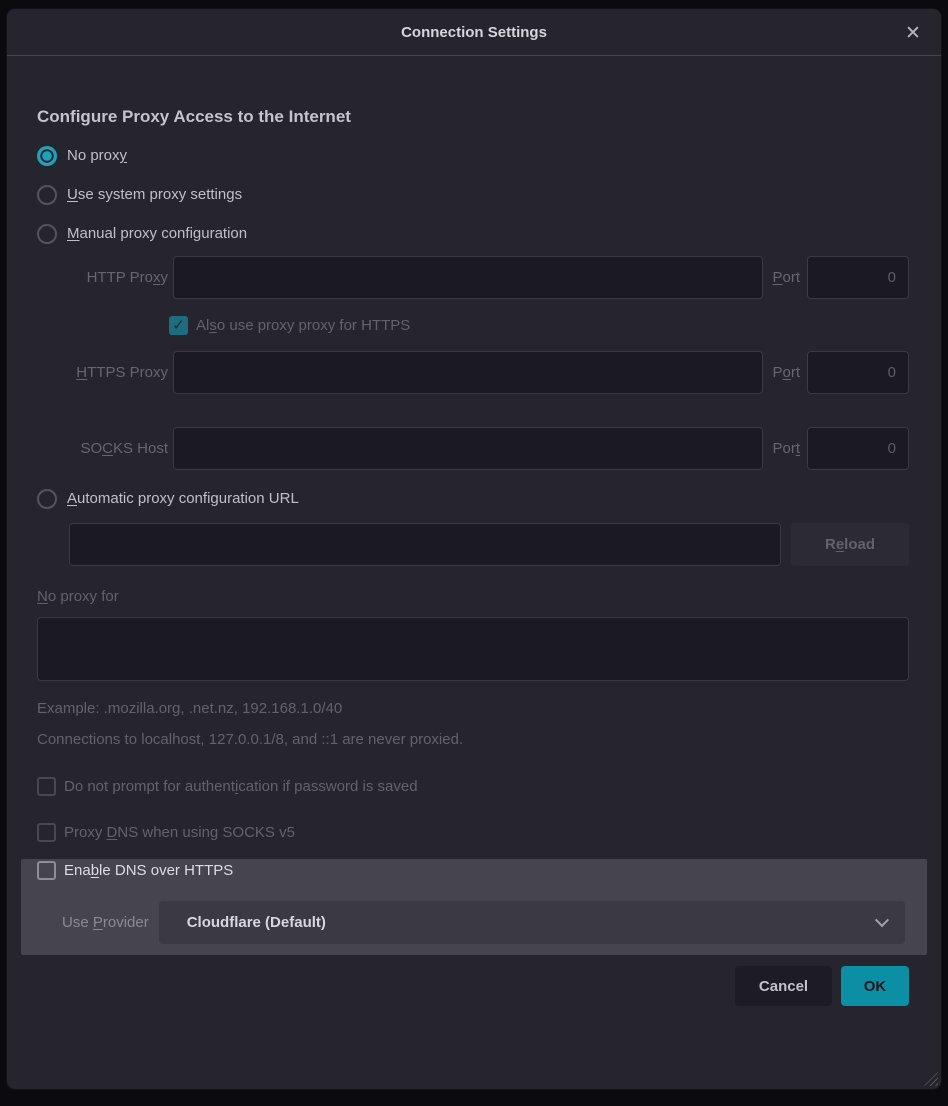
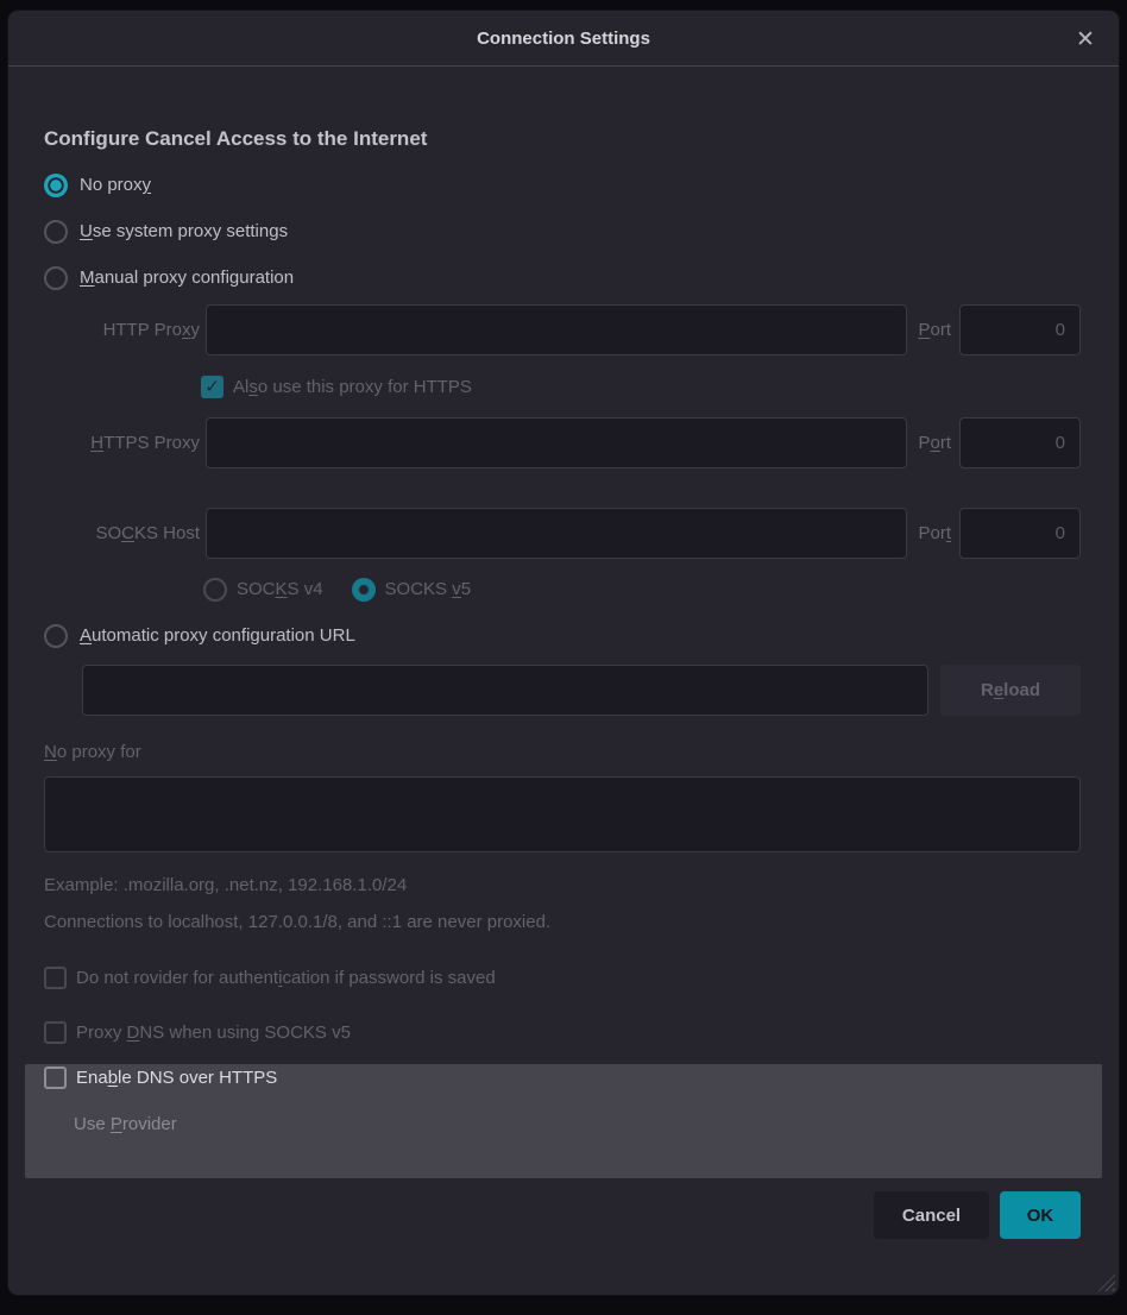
  Connection Settings
  ✕
- Configure Proxy Access to the Internet
+ Configure Cancel Access to the Internet
  No proxy
  Use system proxy settings
  Manual proxy configuration
  HTTP Proxy
  Port
  0
  ✓
- Also use proxy proxy for HTTPS
+ Also use this proxy for HTTPS
  HTTPS Proxy
  Port
  0
  SOCKS Host
  Port
  0
+ SOCKS v4
+ SOCKS v5
  Automatic proxy configuration URL
  Reload
  No proxy for
- Example: .mozilla.org, .net.nz, 192.168.1.0/40
+ Example: .mozilla.org, .net.nz, 192.168.1.0/24
  Connections to localhost, 127.0.0.1/8, and ::1 are never proxied.
- Do not prompt for authentication if password is saved
+ Do not rovider for authentication if password is saved
  Proxy DNS when using SOCKS v5
  Enable DNS over HTTPS
  Use Provider
- Cloudflare (Default)
  Cancel
  OK
